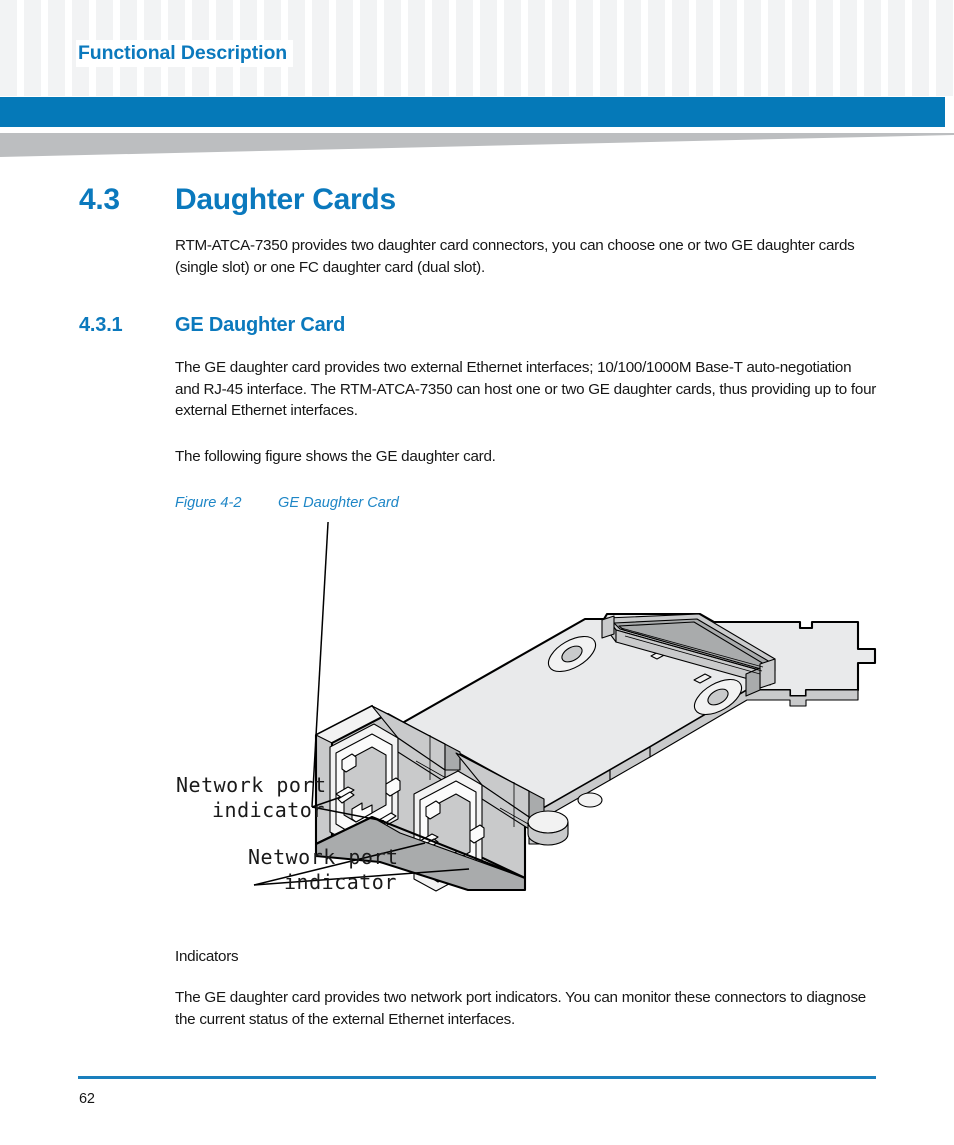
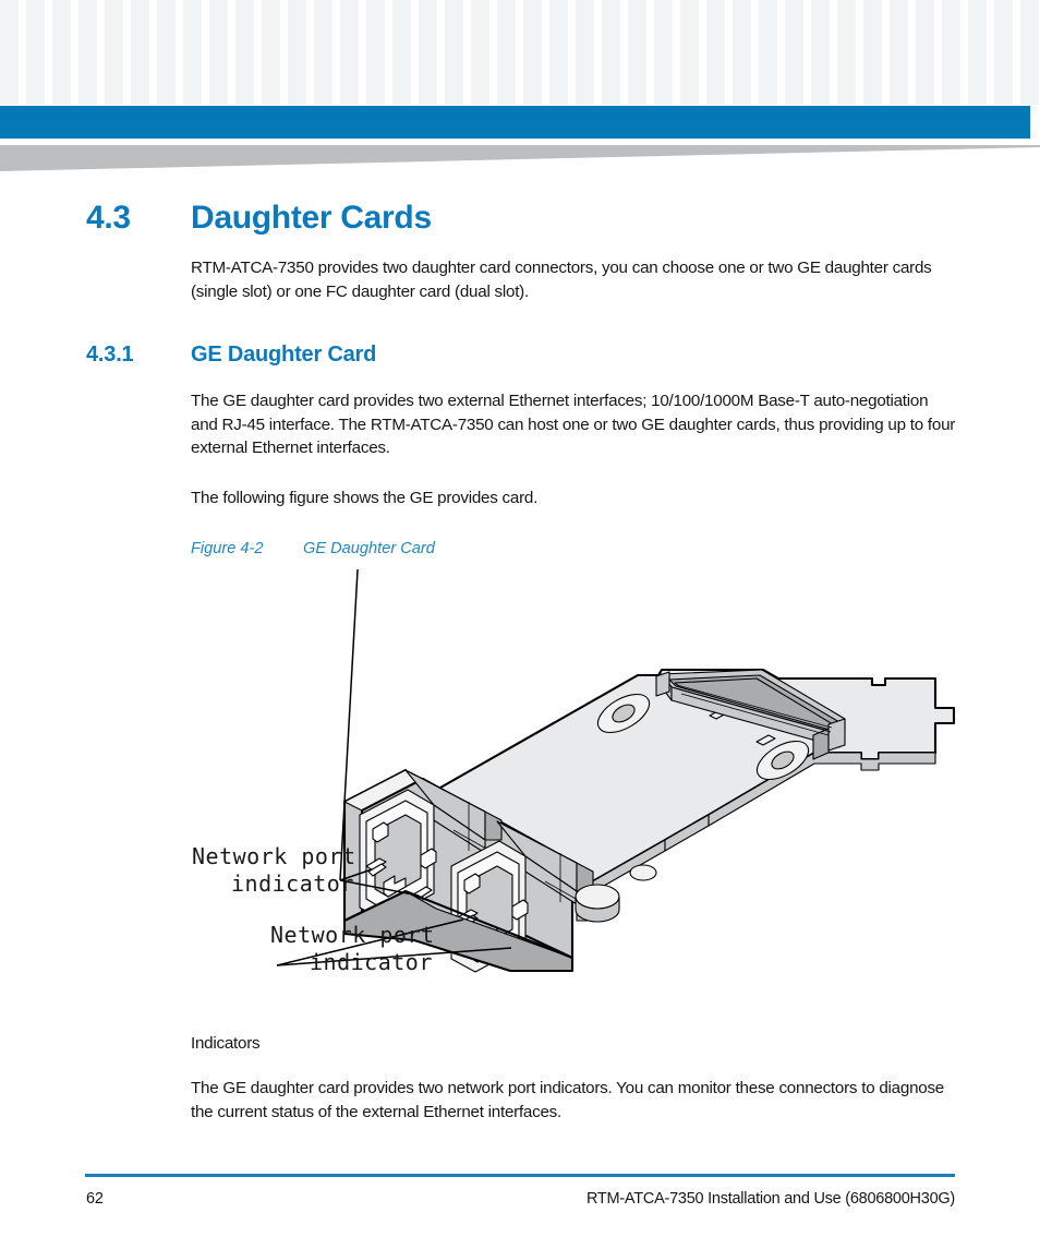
- Functional Description
  4.3
  Daughter Cards
  RTM-ATCA-7350 provides two daughter card connectors, you can choose one or two GE daughter cards (single slot) or one FC daughter card (dual slot).
  4.3.1
  GE Daughter Card
  The GE daughter card provides two external Ethernet interfaces; 10/100/1000M Base-T auto-negotiation and RJ-45 interface. The RTM-ATCA-7350 can host one or two GE daughter cards, thus providing up to four external Ethernet interfaces.
- The following figure shows the GE daughter card.
+ The following figure shows the GE provides card.
  Figure 4-2 GE Daughter Card
  Network port
  indicator
  Network port
  indicator
  Indicators
  The GE daughter card provides two network port indicators. You can monitor these connectors to diagnose the current status of the external Ethernet interfaces.
  62
+ RTM-ATCA-7350 Installation and Use (6806800H30G)
